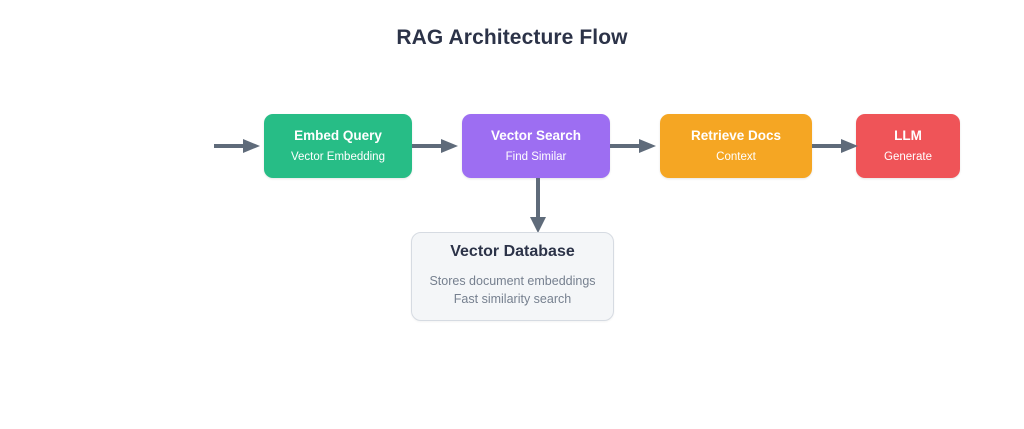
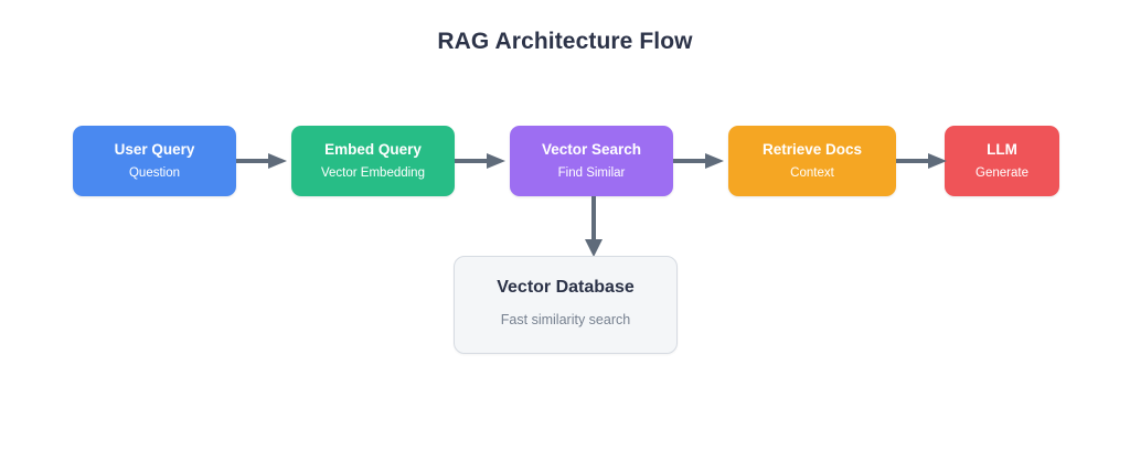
  RAG Architecture Flow
+ User Query
+ Question
  Embed Query
  Vector Embedding
  Vector Search
  Find Similar
  Retrieve Docs
  Context
  LLM
  Generate
  Vector Database
- Stores document embeddings
  Fast similarity search
